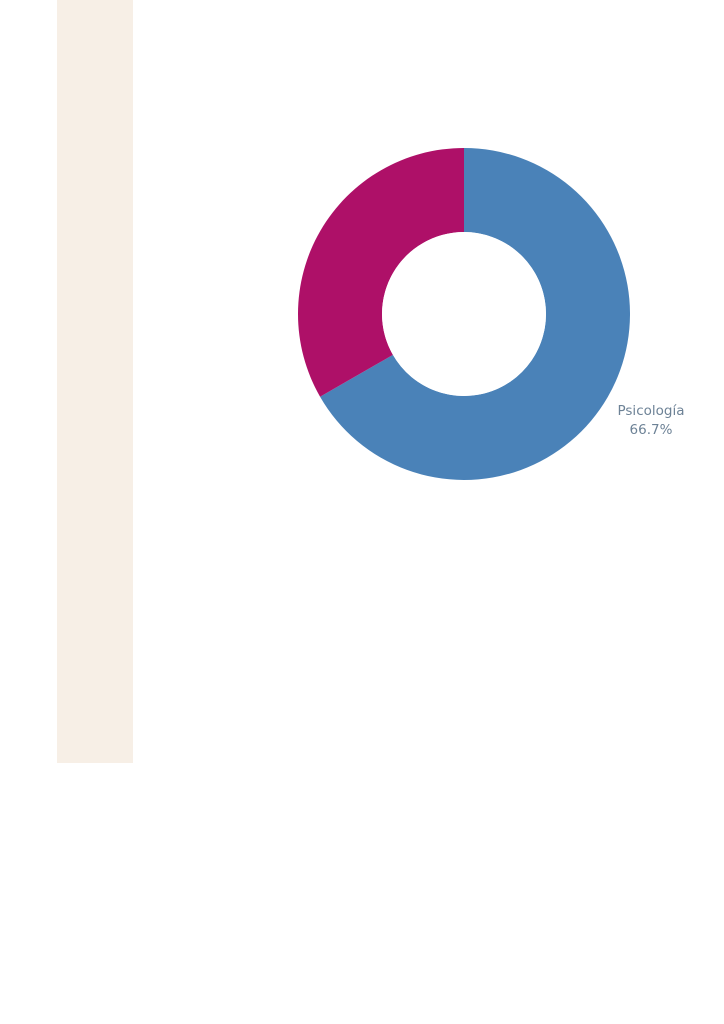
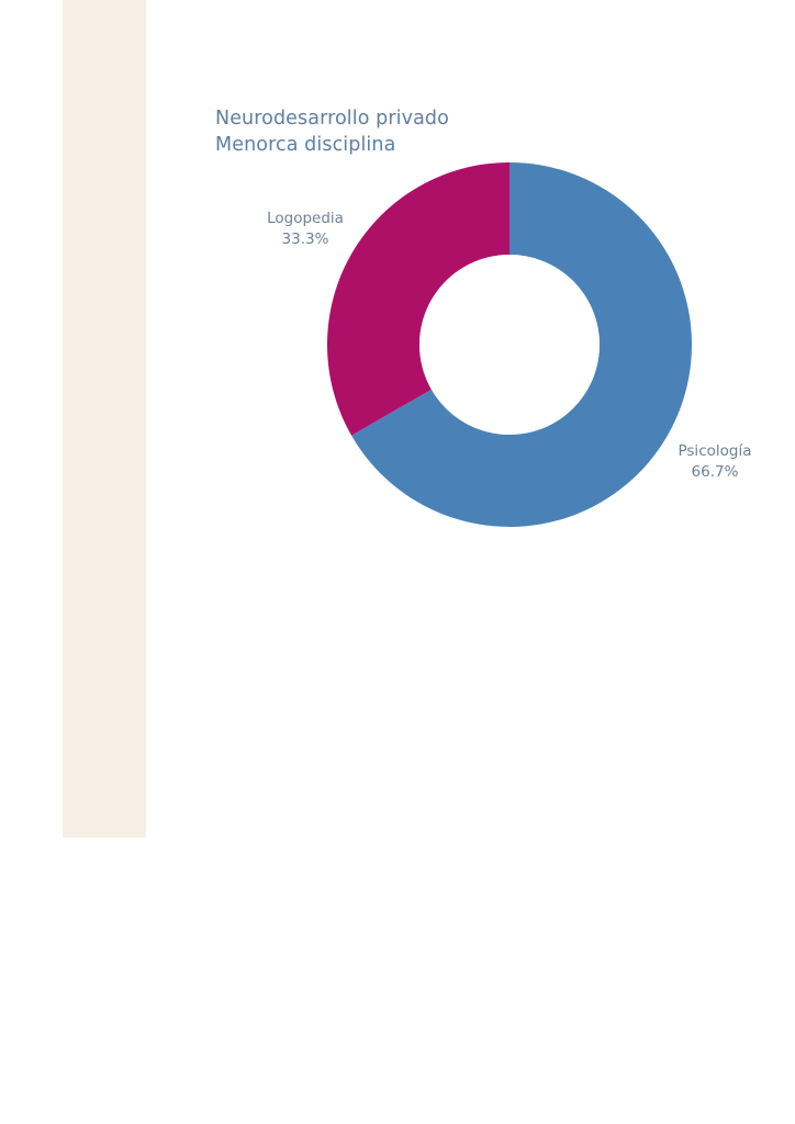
+ Neurodesarrollo privado
+ Menorca disciplina
+ Logopedia
+ 33.3%
  Psicología
  66.7%
